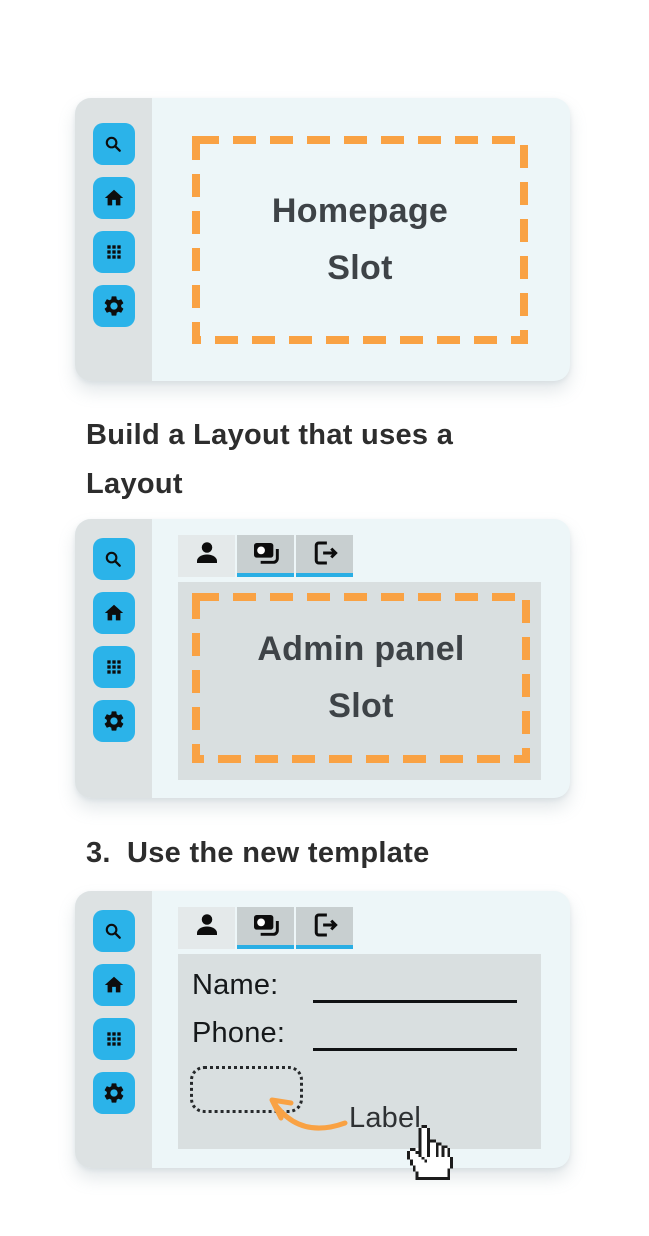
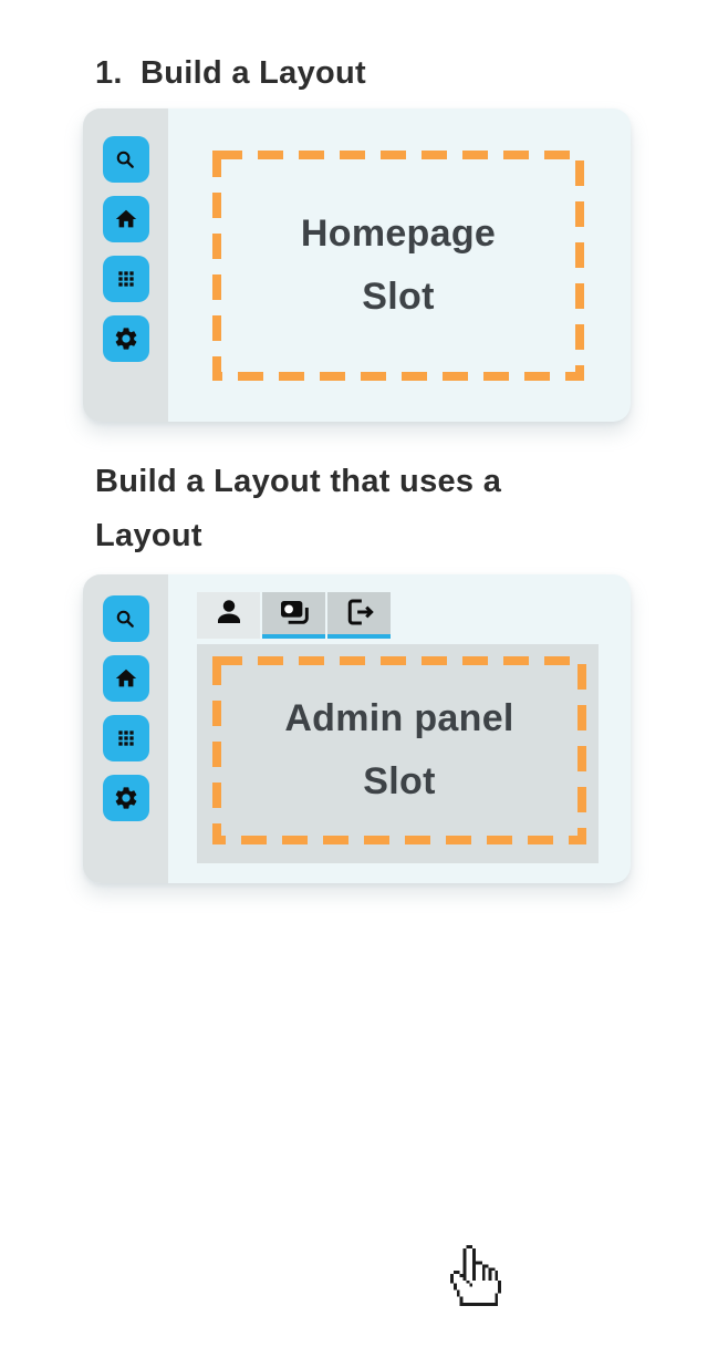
+ 1.
+ Build a Layout
  Homepage
  Slot
  Build a Layout that uses a
  Layout
  Admin panel
  Slot
- 3.
- Use the new template
- Name:
- Phone:
- Label
